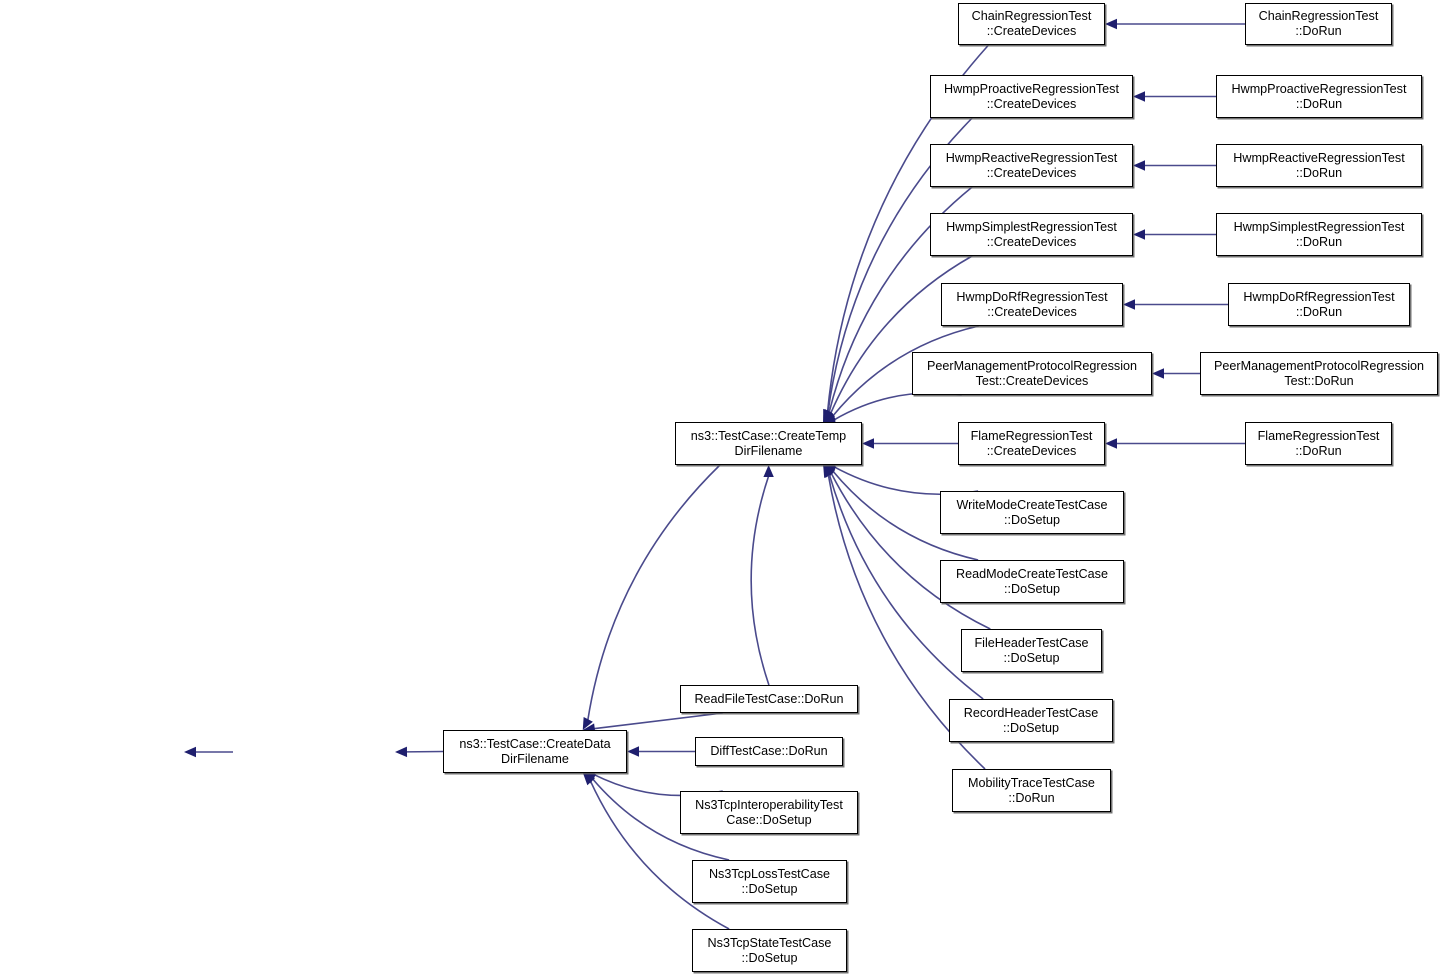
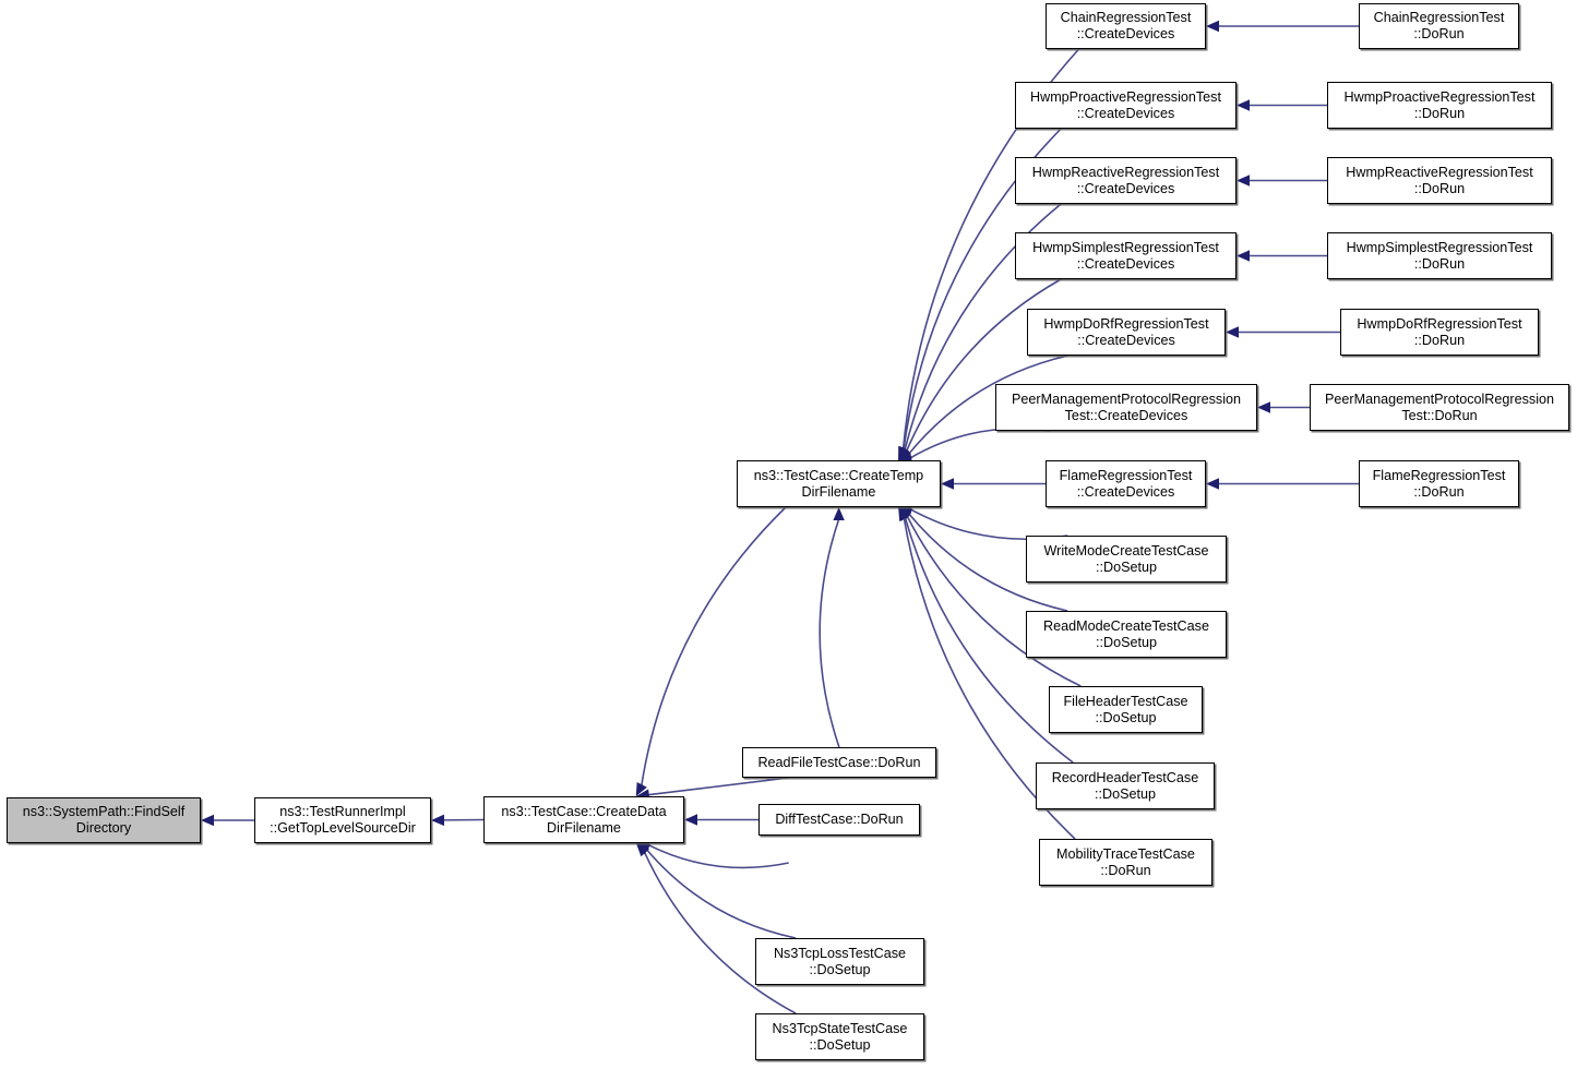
+ ns3::SystemPath::FindSelf
+ Directory
+ ns3::TestRunnerImpl
+ ::GetTopLevelSourceDir
  ns3::TestCase::CreateData
  DirFilename
  ns3::TestCase::CreateTemp
  DirFilename
  ChainRegressionTest
  ::CreateDevices
  ChainRegressionTest
  ::DoRun
  HwmpProactiveRegressionTest
  ::CreateDevices
  HwmpProactiveRegressionTest
  ::DoRun
  HwmpReactiveRegressionTest
  ::CreateDevices
  HwmpReactiveRegressionTest
  ::DoRun
  HwmpSimplestRegressionTest
  ::CreateDevices
  HwmpSimplestRegressionTest
  ::DoRun
  HwmpDoRfRegressionTest
  ::CreateDevices
  HwmpDoRfRegressionTest
  ::DoRun
  PeerManagementProtocolRegression
  Test::CreateDevices
  PeerManagementProtocolRegression
  Test::DoRun
  FlameRegressionTest
  ::CreateDevices
  FlameRegressionTest
  ::DoRun
  WriteModeCreateTestCase
  ::DoSetup
  ReadModeCreateTestCase
  ::DoSetup
  FileHeaderTestCase
  ::DoSetup
  RecordHeaderTestCase
  ::DoSetup
  MobilityTraceTestCase
  ::DoRun
  ReadFileTestCase::DoRun
  DiffTestCase::DoRun
- Ns3TcpInteroperabilityTest
- Case::DoSetup
  Ns3TcpLossTestCase
  ::DoSetup
  Ns3TcpStateTestCase
  ::DoSetup
